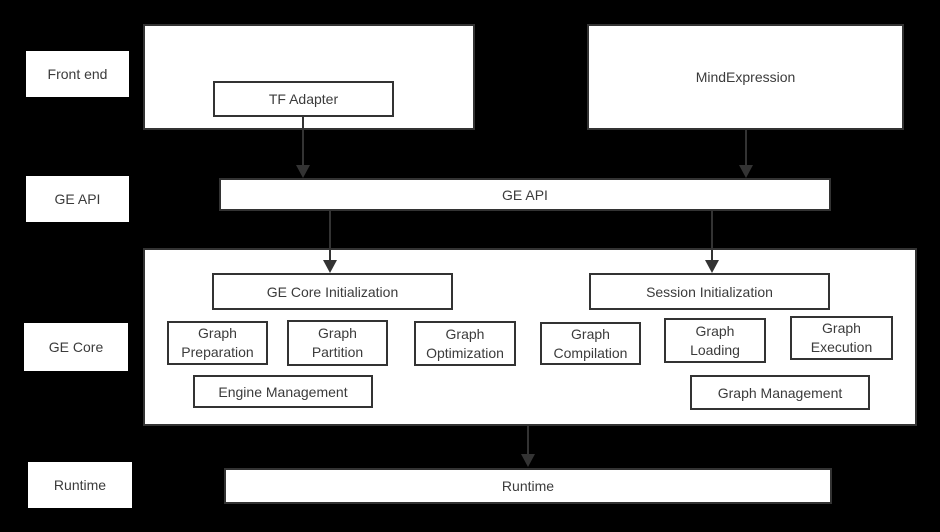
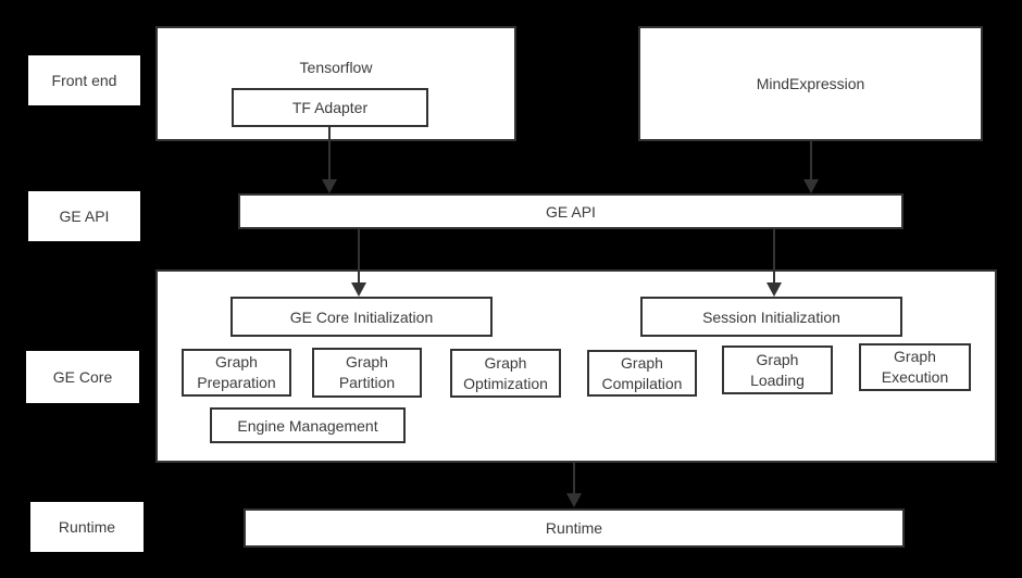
  Front end
  GE API
  GE Core
  Runtime
+ Tensorflow
  TF Adapter
  MindExpression
  GE API
  GE Core Initialization
  Session Initialization
  Graph
  Preparation
  Graph
  Partition
  Graph
  Optimization
  Graph
  Compilation
  Graph
  Loading
  Graph
  Execution
  Engine Management
- Graph Management
  Runtime
